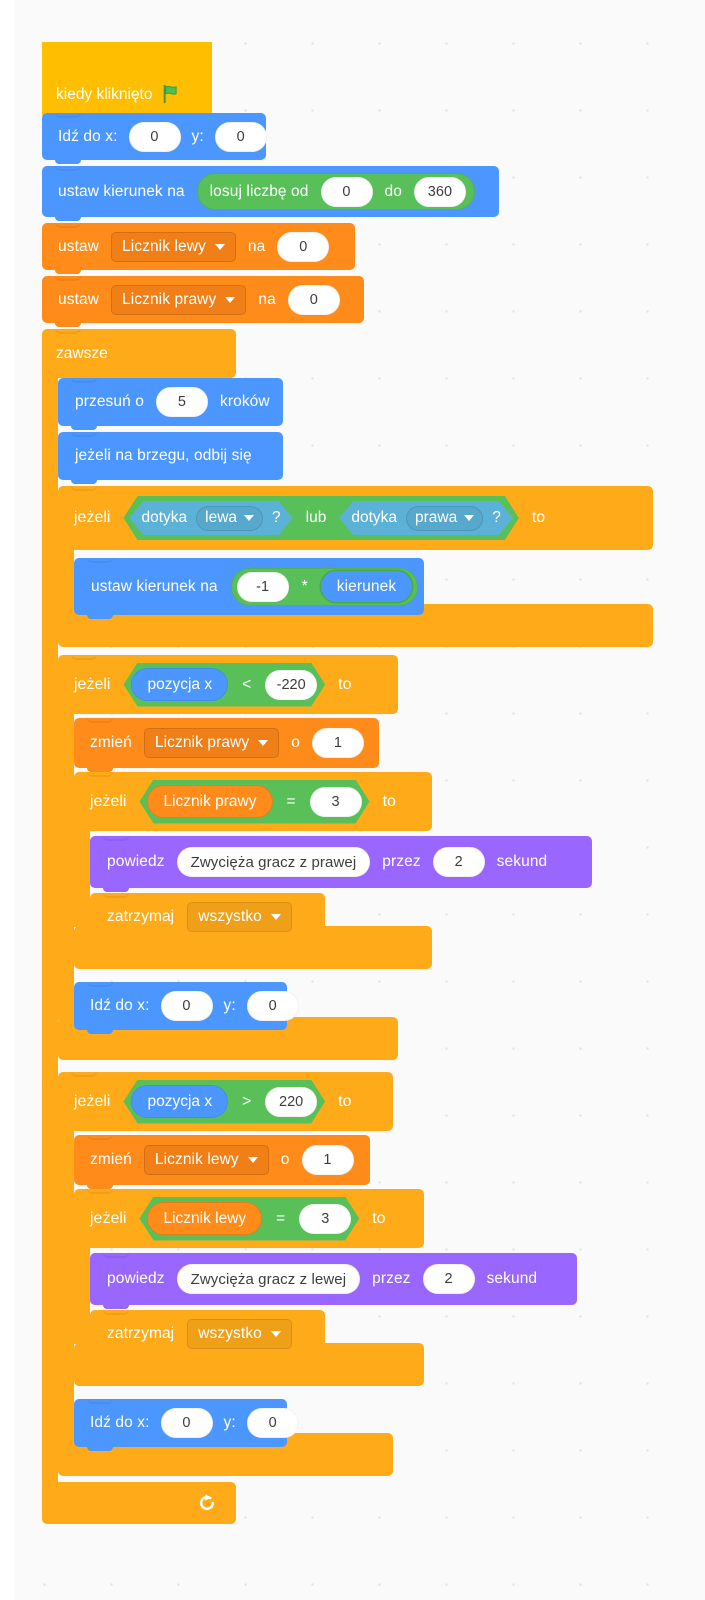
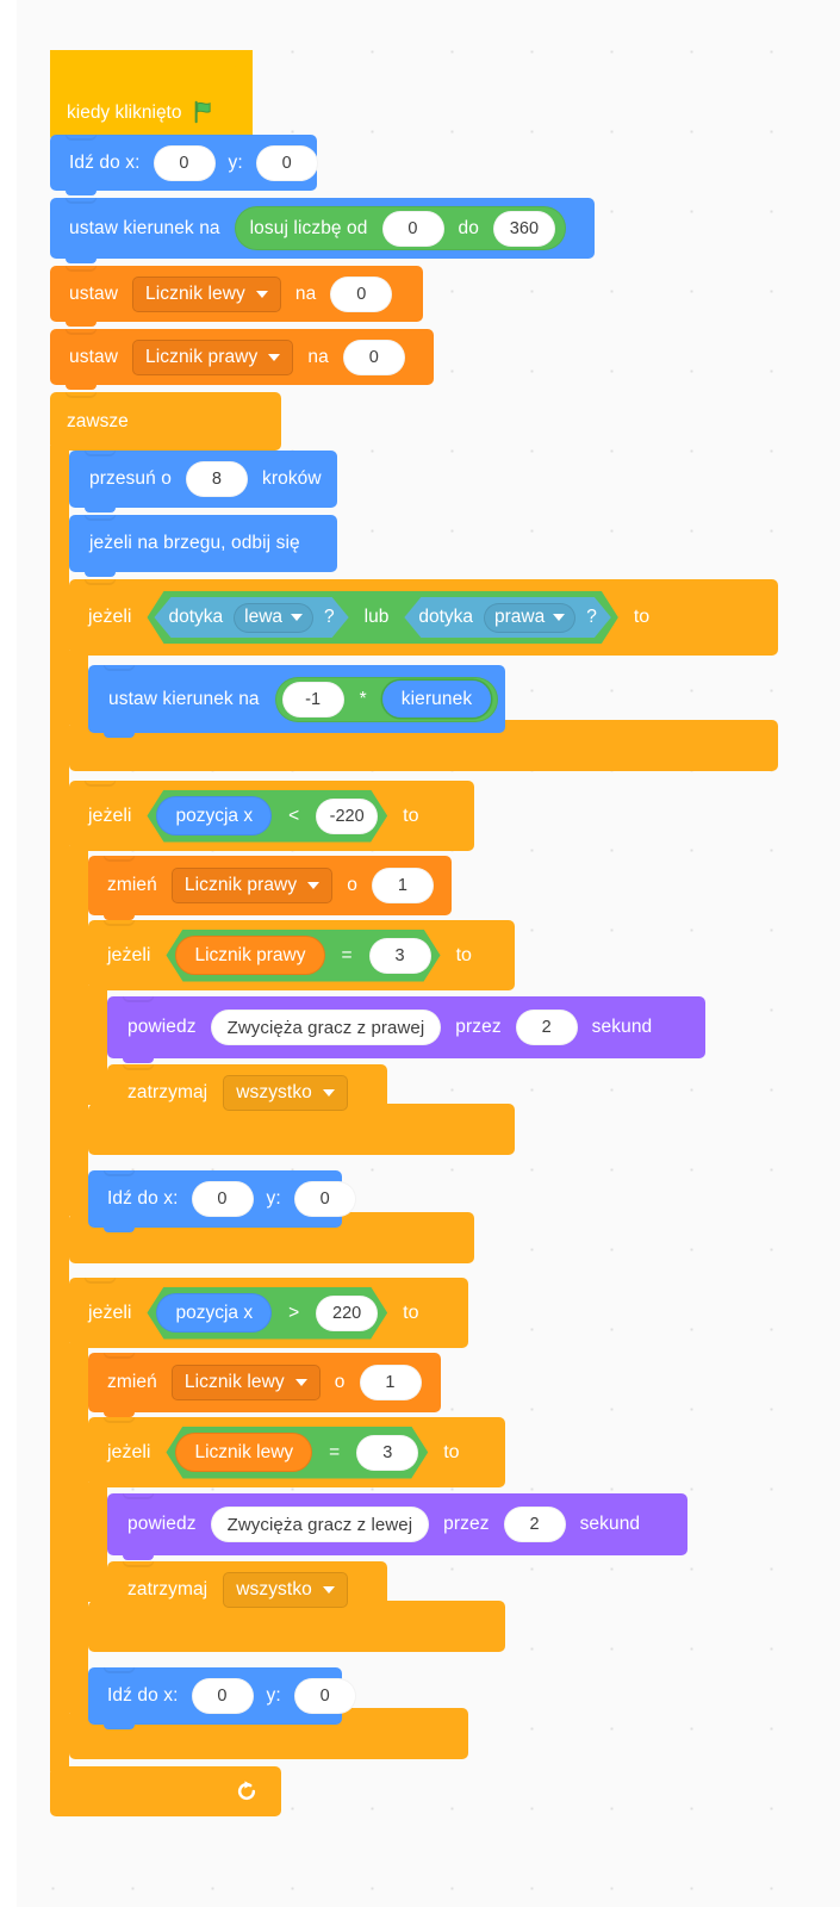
  kiedy kliknięto
  Idź do x:
  0
  y:
  0
  ustaw kierunek na
  losuj liczbę od
  0
  do
  360
  ustaw
  Licznik lewy
  na
  0
  ustaw
  Licznik prawy
  na
  0
  zawsze
  przesuń o
- 5
+ 8
  kroków
  jeżeli na brzegu, odbij się
  jeżeli
  dotyka
  lewa
  ?
  lub
  dotyka
  prawa
  ?
  to
  ustaw kierunek na
  -1
  *
  kierunek
  jeżeli
  pozycja x
  <
  -220
  to
  zmień
  Licznik prawy
  o
  1
  jeżeli
  Licznik prawy
  =
  3
  to
  powiedz
  Zwycięża gracz z prawej
  przez
  2
  sekund
  zatrzymaj
  wszystko
  Idź do x:
  0
  y:
  0
  jeżeli
  pozycja x
  >
  220
  to
  zmień
  Licznik lewy
  o
  1
  jeżeli
  Licznik lewy
  =
  3
  to
  powiedz
  Zwycięża gracz z lewej
  przez
  2
  sekund
  zatrzymaj
  wszystko
  Idź do x:
  0
  y:
  0
